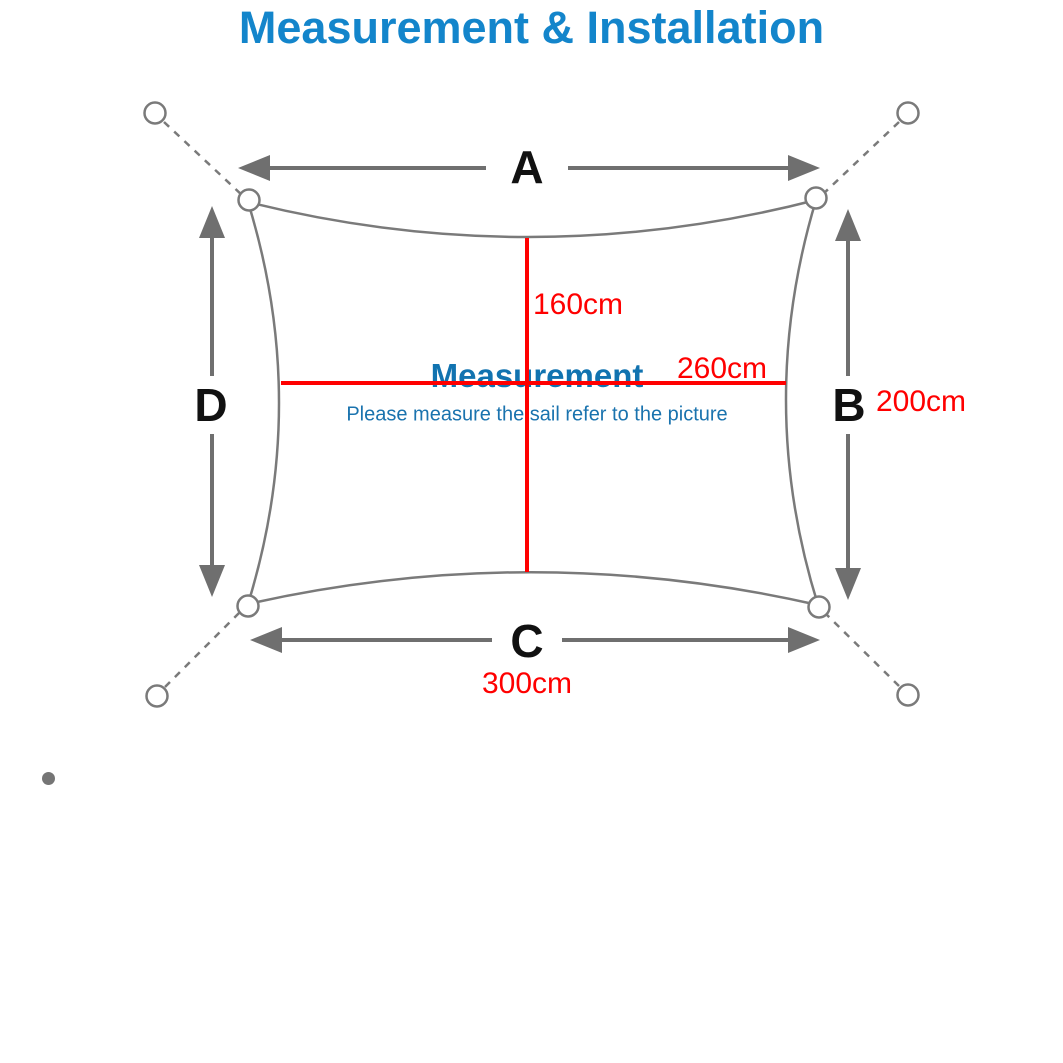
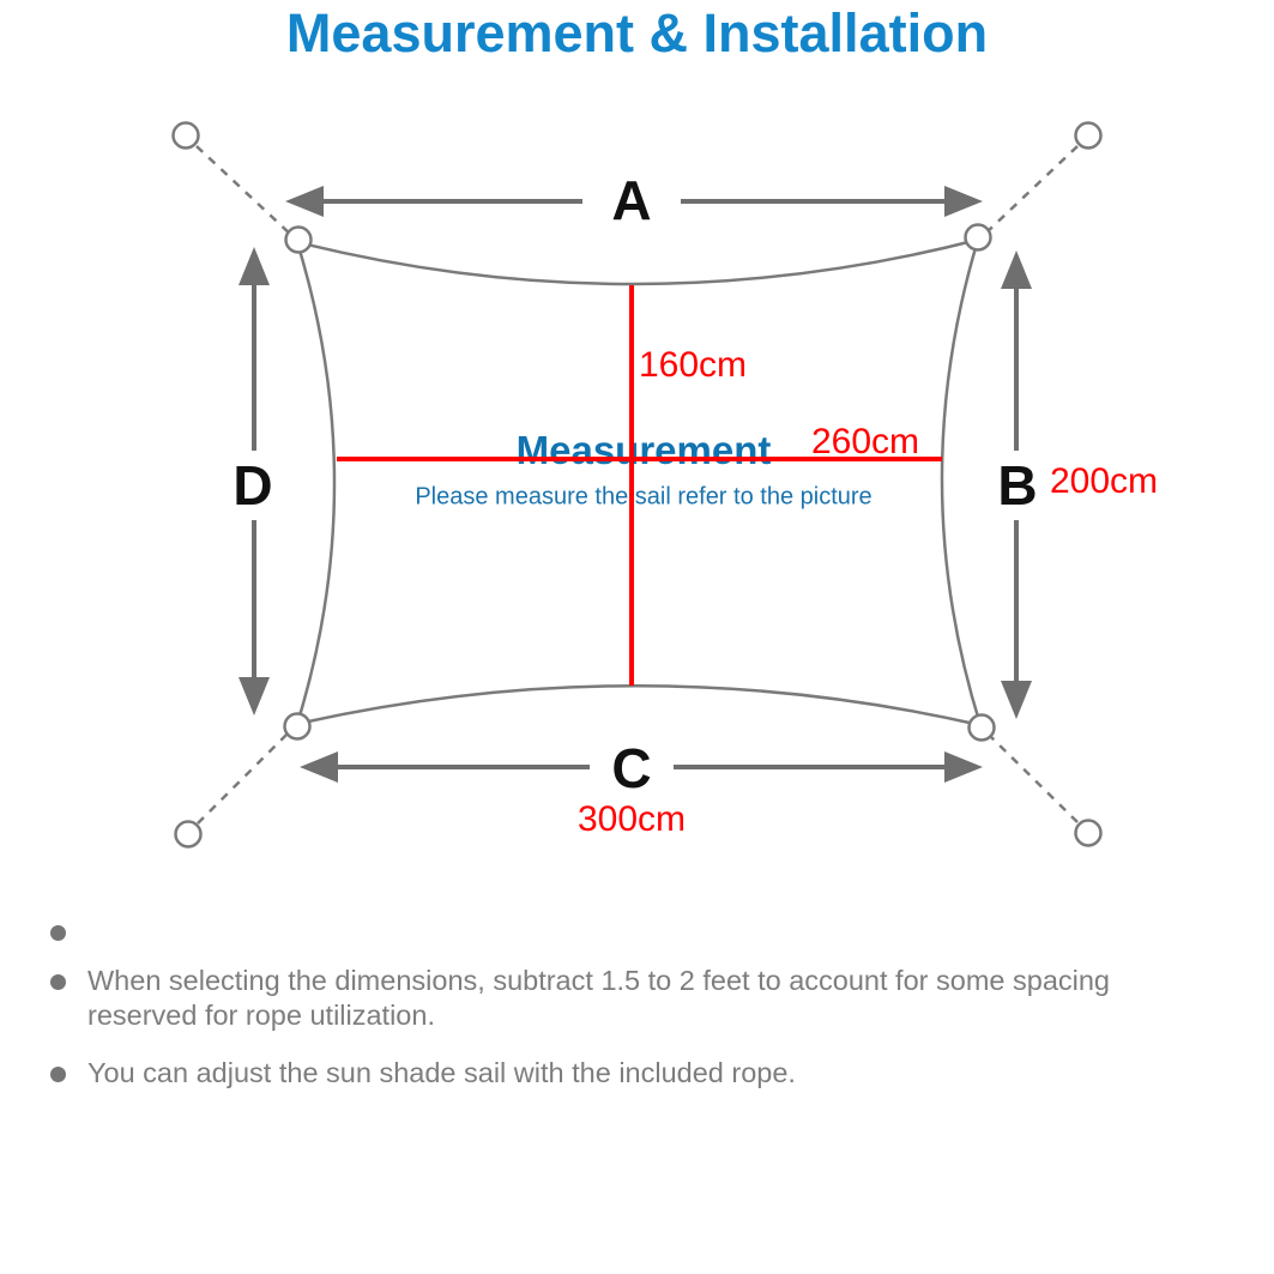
  Measurement & Installation
  A
  D
  B
  C
  160cm
  260cm
  200cm
  300cm
  Measurement
  Please measure the sail refer to the picture
+ When selecting the dimensions, subtract 1.5 to 2 feet to account for some spacing reserved for rope utilization.
+ You can adjust the sun shade sail with the included rope.
